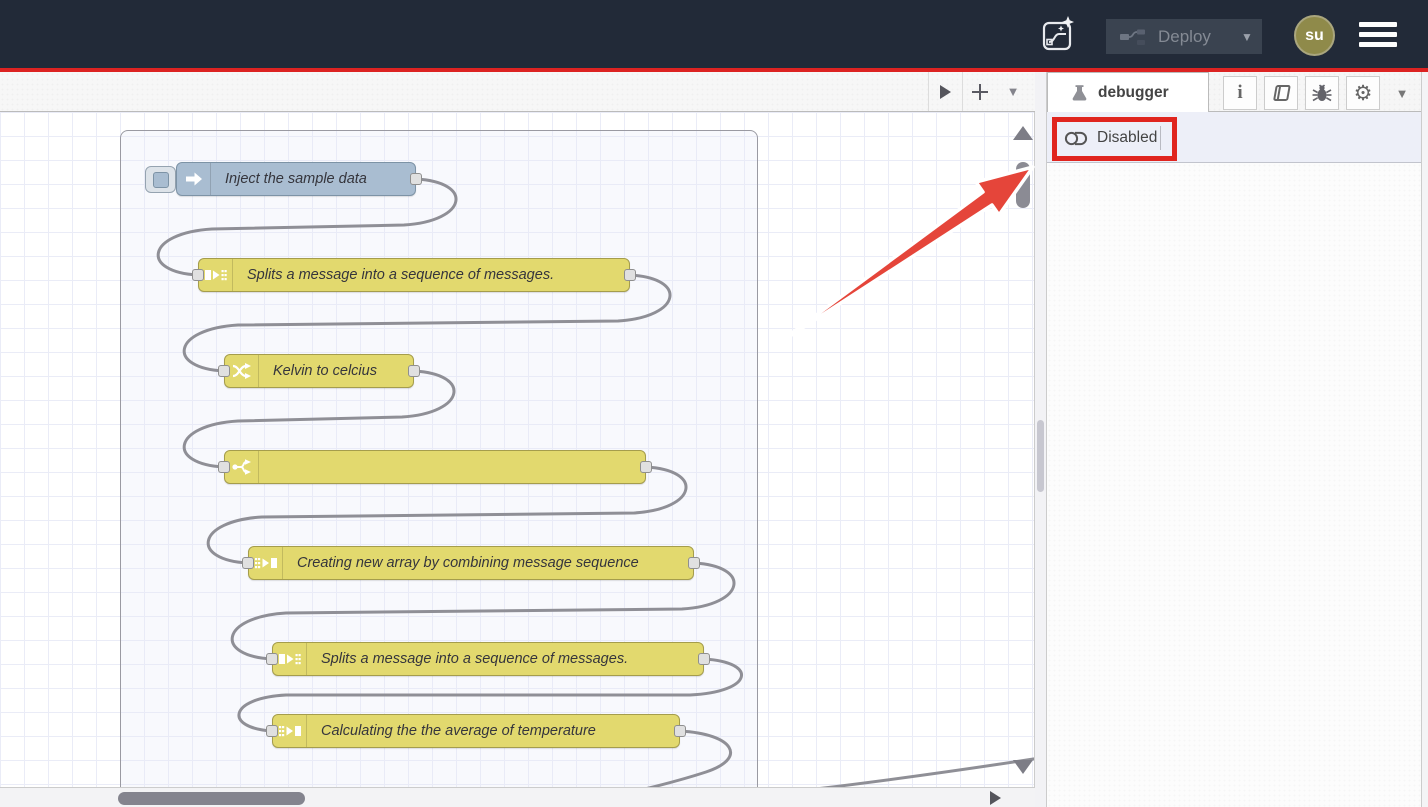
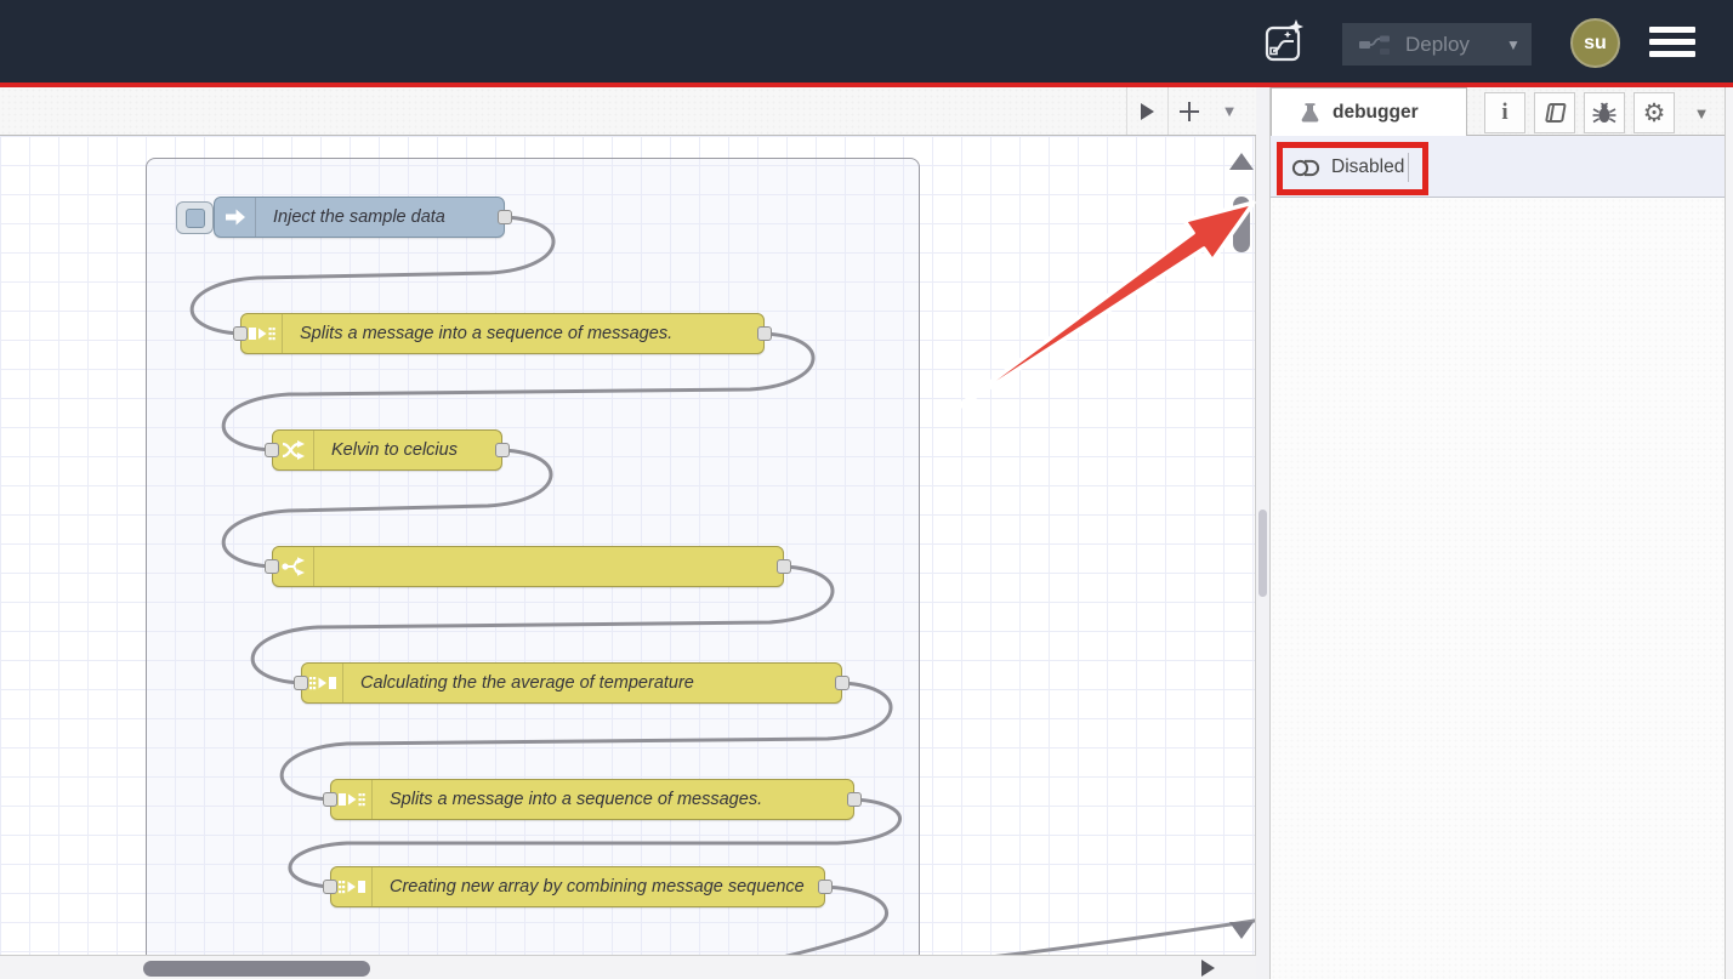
  Deploy
  ▼
  su
  ▼
  Inject the sample data
  Splits a message into a sequence of messages.
  Kelvin to celcius
- Creating new array by combining message sequence
+ Calculating the the average of temperature
  Splits a message into a sequence of messages.
- Calculating the the average of temperature
+ Creating new array by combining message sequence
  debugger
  i
  ⚙
  ▼
  Disabled
